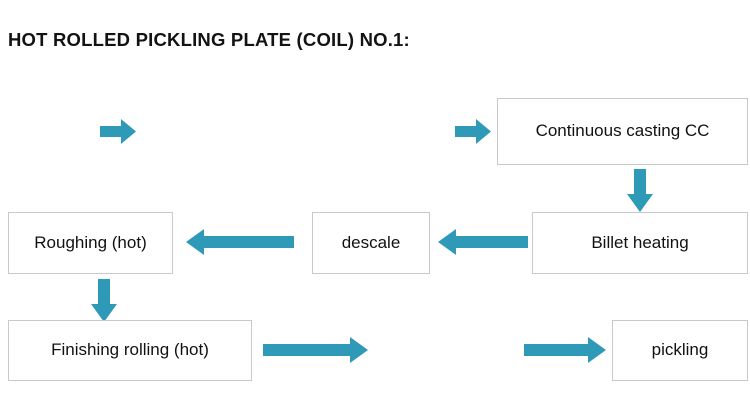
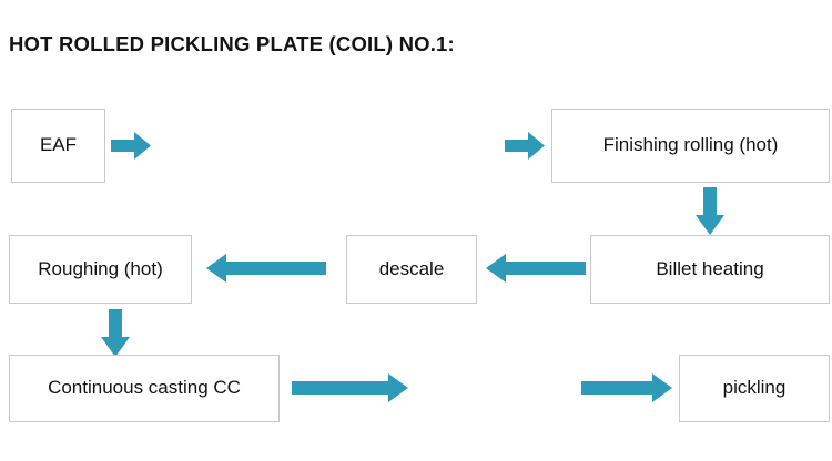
  HOT ROLLED PICKLING PLATE (COIL) NO.1:
+ EAF
- Continuous casting CC
+ Finishing rolling (hot)
  Roughing (hot)
  descale
  Billet heating
- Finishing rolling (hot)
+ Continuous casting CC
  pickling
